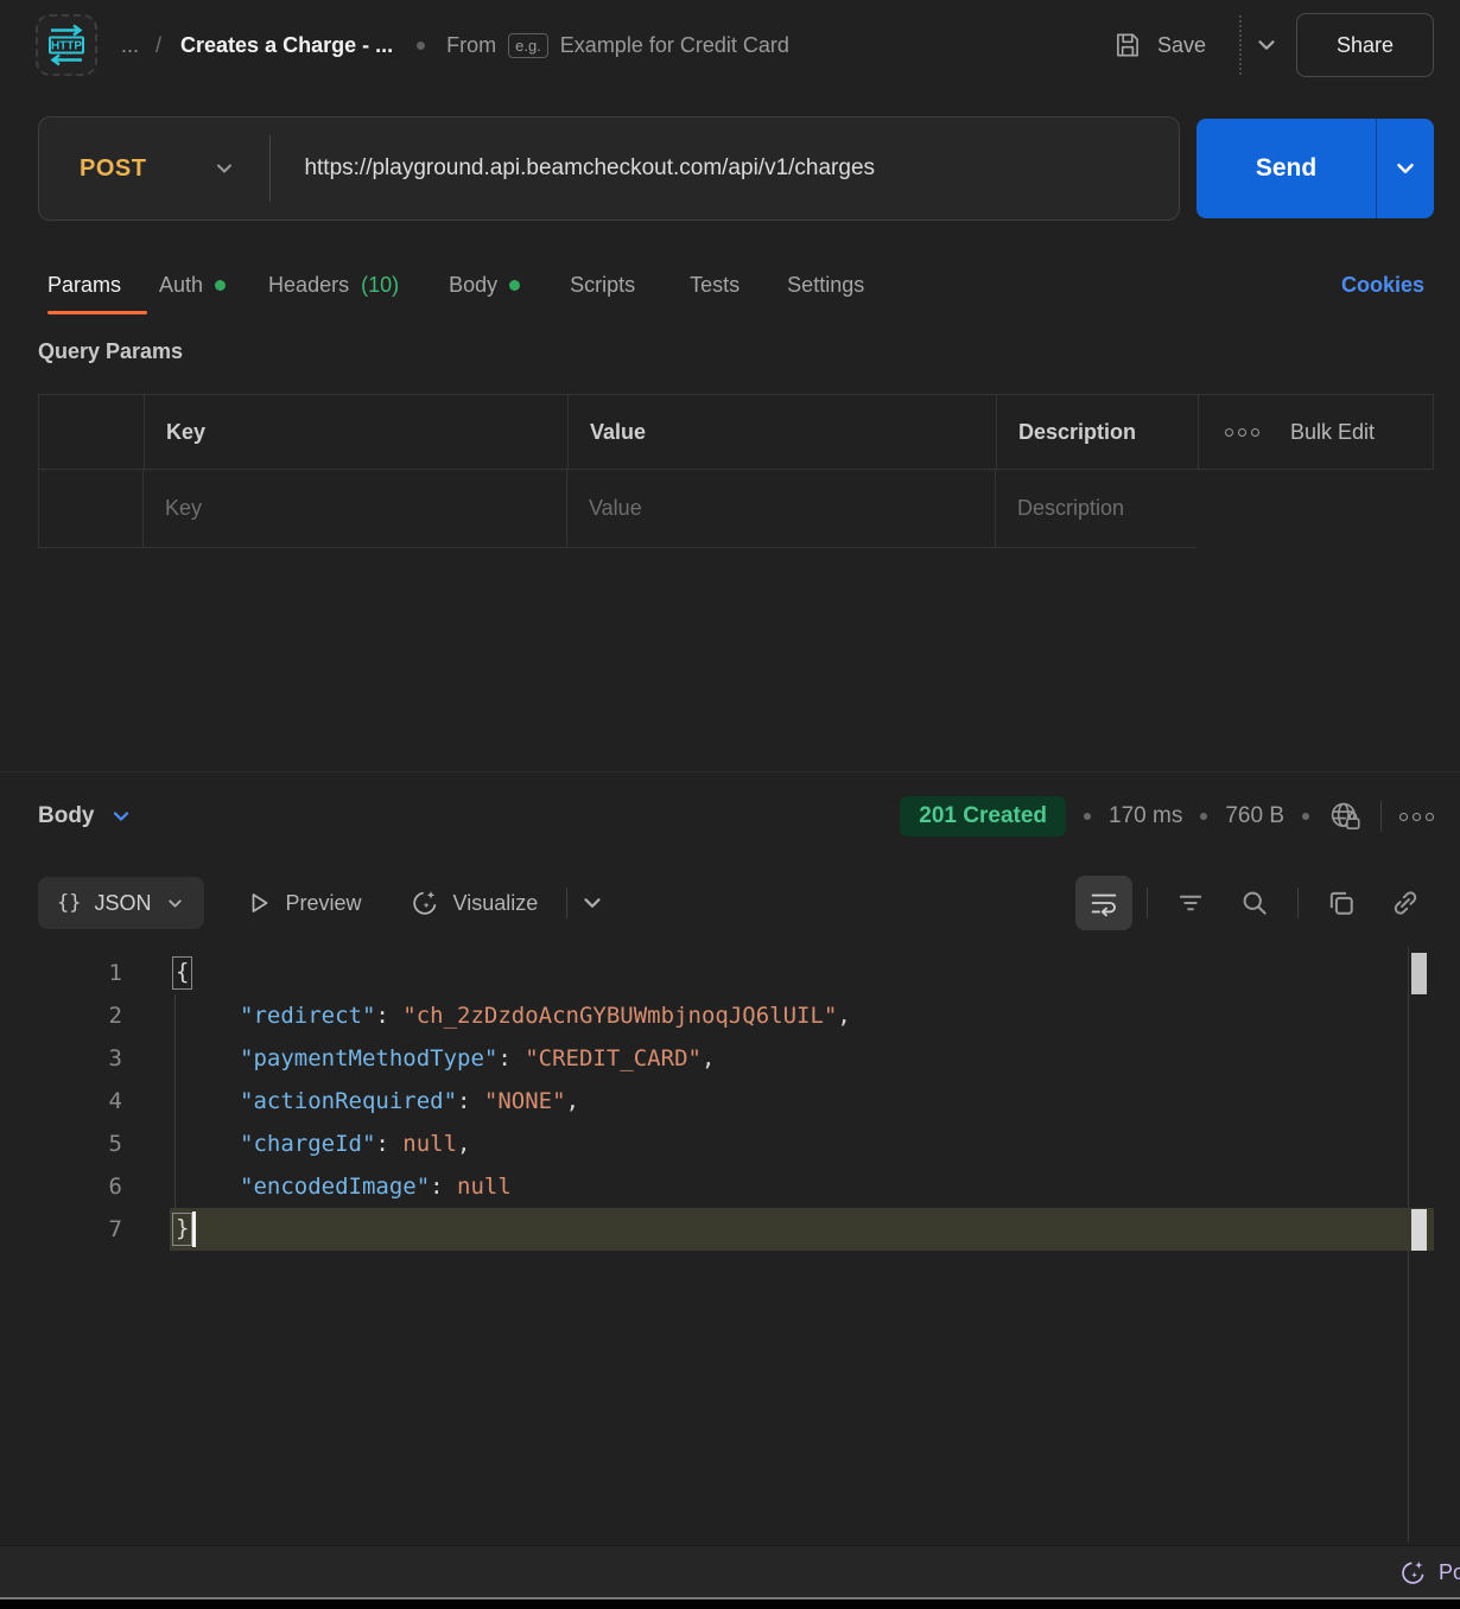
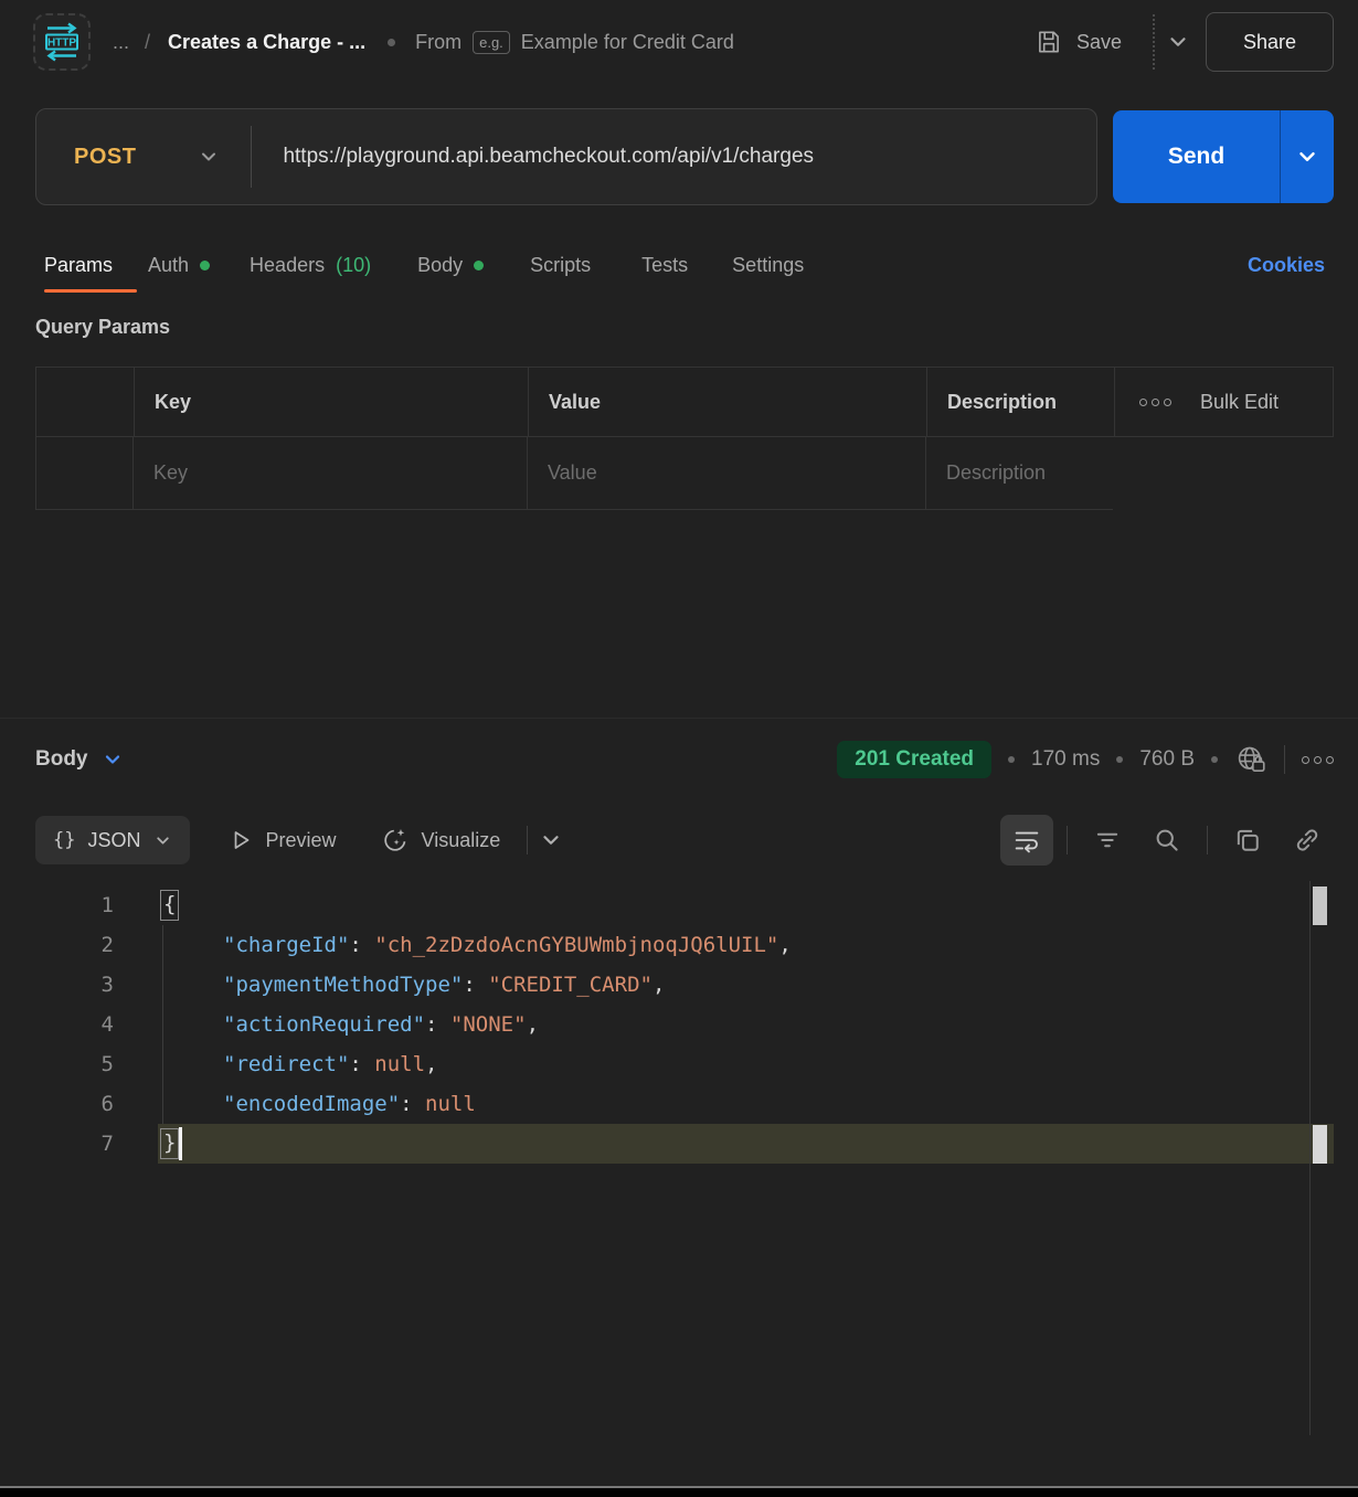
  HTTP
  ...
  /
  Creates a Charge - ...
  From
  e.g.
  Example for Credit Card
  Save
  Share
  POST
  https://playground.api.beamcheckout.com/api/v1/charges
  Send
  Params
  Auth
  Headers
  (10)
  Body
  Scripts
  Tests
  Settings
  Cookies
  Query Params
  Key
  Value
  Description
  Bulk Edit
  Key
  Value
  Description
  Body
  201 Created
  170 ms
  760 B
  {}
  JSON
  Preview
  Visualize
  1
  {
  2
- "redirect"
+ "chargeId"
  :
  "ch_2zDzdoAcnGYBUWmbjnoqJQ6lUIL"
  ,
  3
  "paymentMethodType"
  :
  "CREDIT_CARD"
  ,
  4
  "actionRequired"
  :
  "NONE"
  ,
  5
- "chargeId"
+ "redirect"
  :
  null
  ,
  6
  "encodedImage"
  :
  null
  7
  }
- Po
